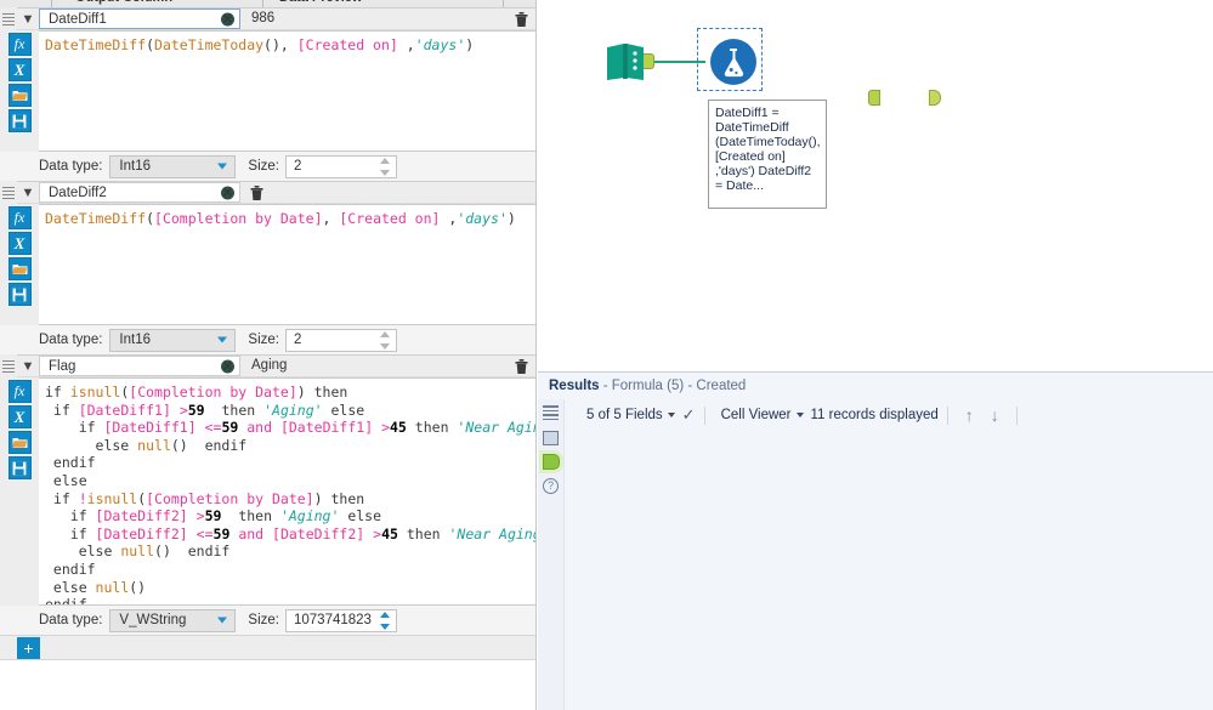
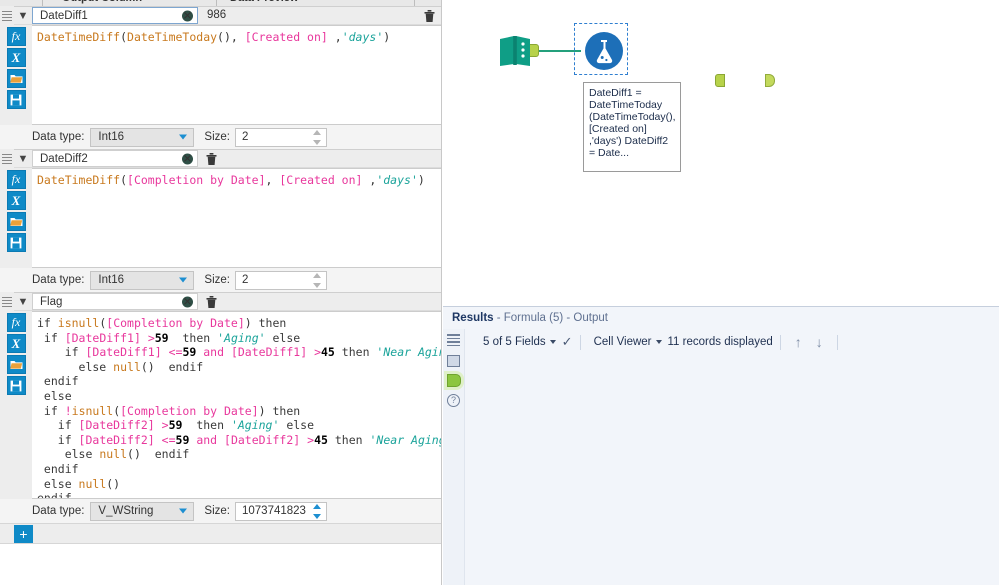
  ▼
  DateDiff1
  ✕
  986
  fx
  X
  DateTimeDiff(DateTimeToday(), [Created on] ,'days')
  Data type:
  Int16
  Size:
  2
  ▼
  DateDiff2
  ✕
  fx
  X
  DateTimeDiff([Completion by Date], [Created on] ,'days')
  Data type:
  Int16
  Size:
  2
  ▼
  Flag
  ✕
- Aging
  fx
  X
  if isnull([Completion by Date]) then
  if [DateDiff1] >59 then 'Aging' else
  if [DateDiff1] <=59 and [DateDiff1] >45 then 'Near Agi else null() endif
  endif
  else
  if !isnull([Completion by Date]) then
  if [DateDiff2] >59 then 'Aging' else
  if [DateDiff2] <=59 and [DateDiff2] >45 then 'Near Agin else null() endif
  endif
  else null()
  Data type:
  V_WString
  Size:
  1073741823
  +
- DateDiff1 = DateTimeDiff (DateTimeToday(), [Created on] ,'days') DateDiff2 = Date...
+ DateDiff1 = DateTimeToday (DateTimeToday(), [Created on] ,'days') DateDiff2 = Date...
- Results - Formula (5) - Created
+ Results - Formula (5) - Output
  ?
  5 of 5 Fields
  ✓
  Cell Viewer
  11 records displayed
  ↑
  ↓
